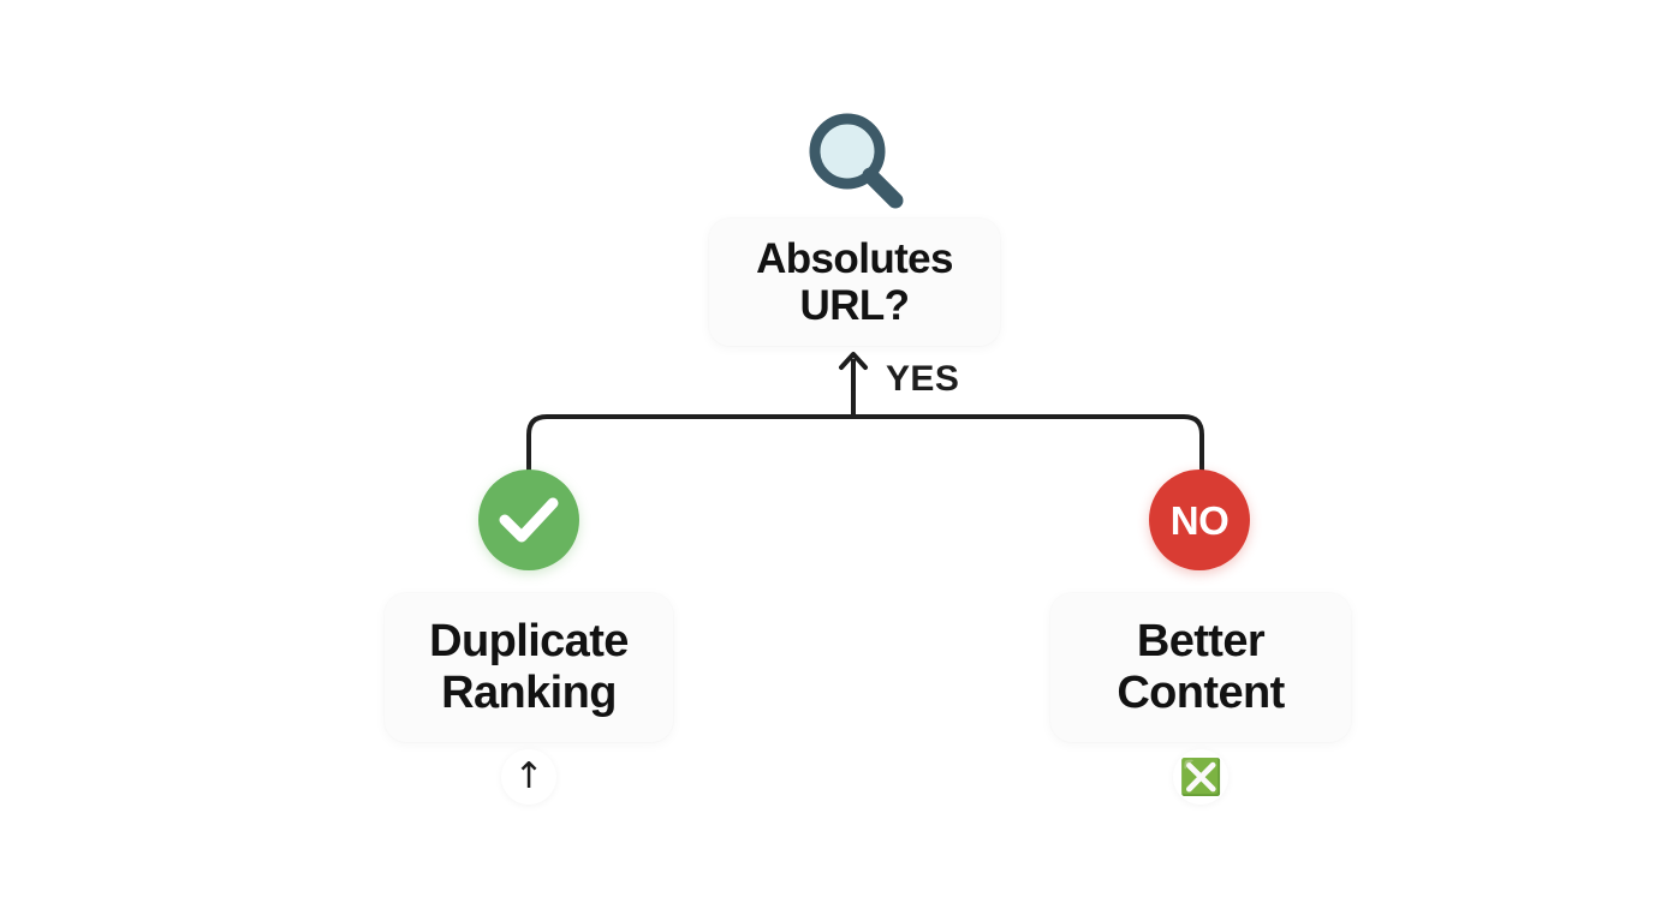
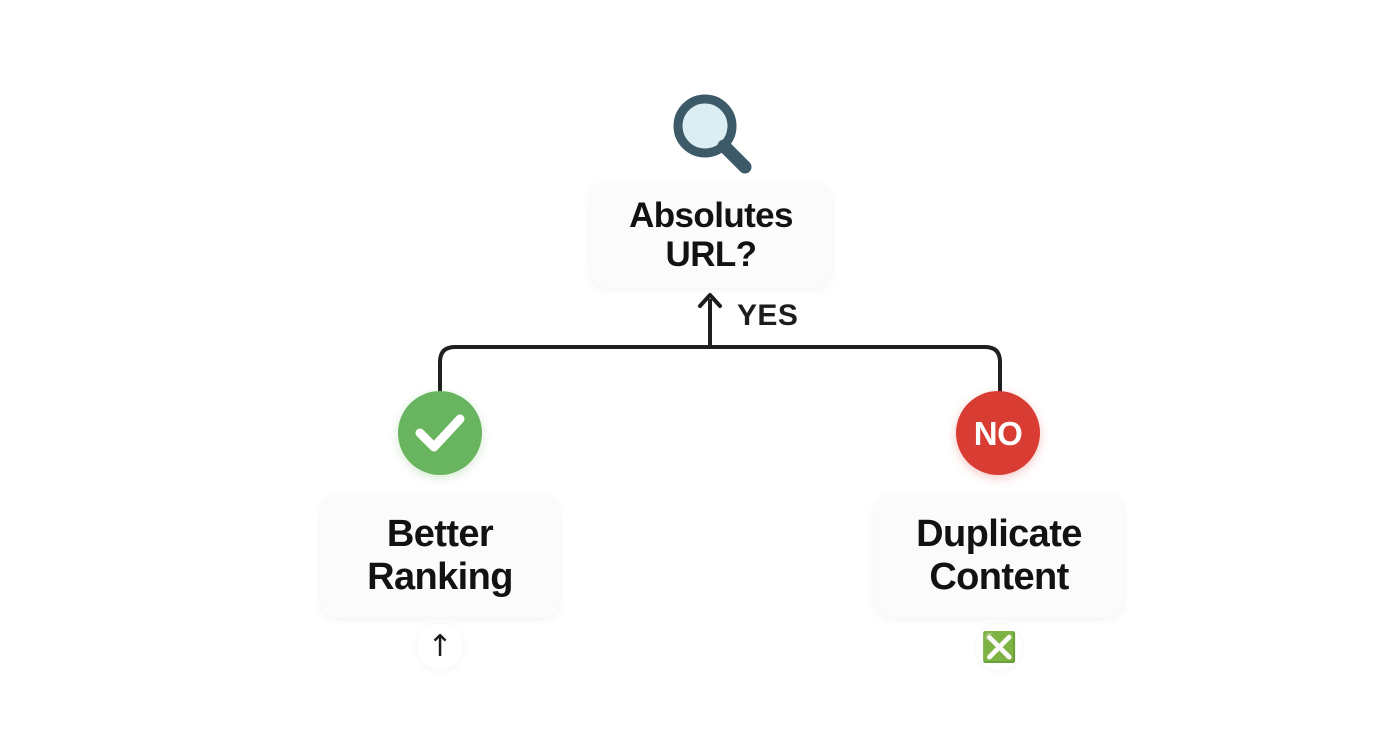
  Absolutes
  URL?
  YES
  NO
- Duplicate
+ Better
  Ranking
- Better
+ Duplicate
  Content
  ↑
  ❎
